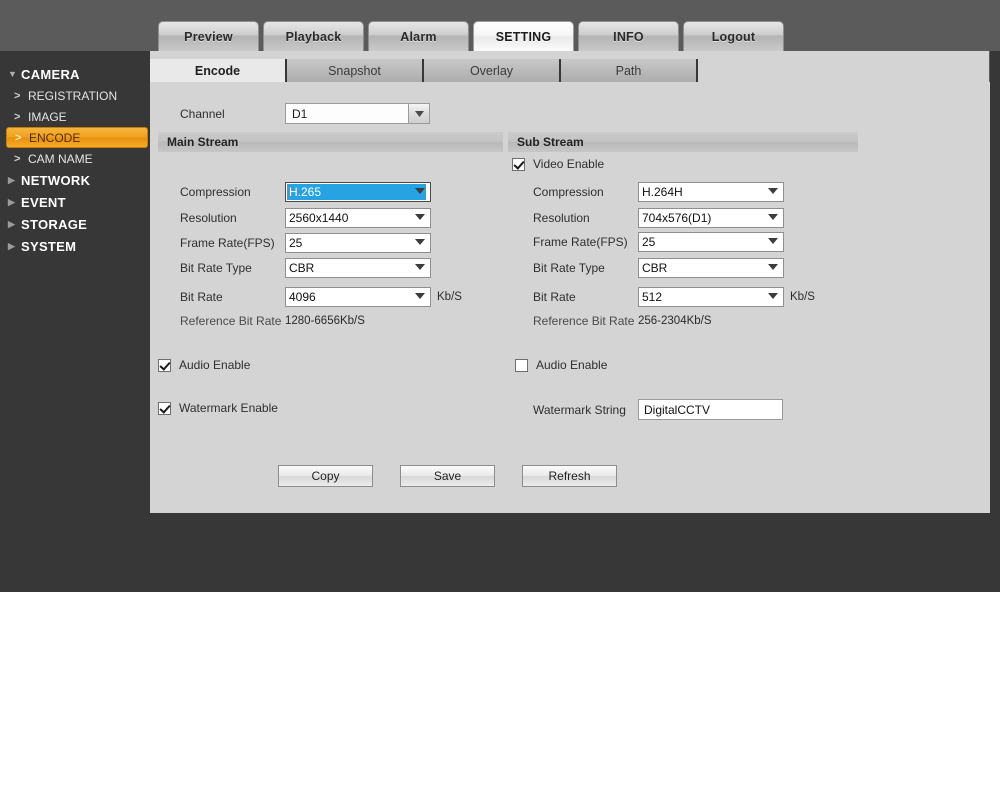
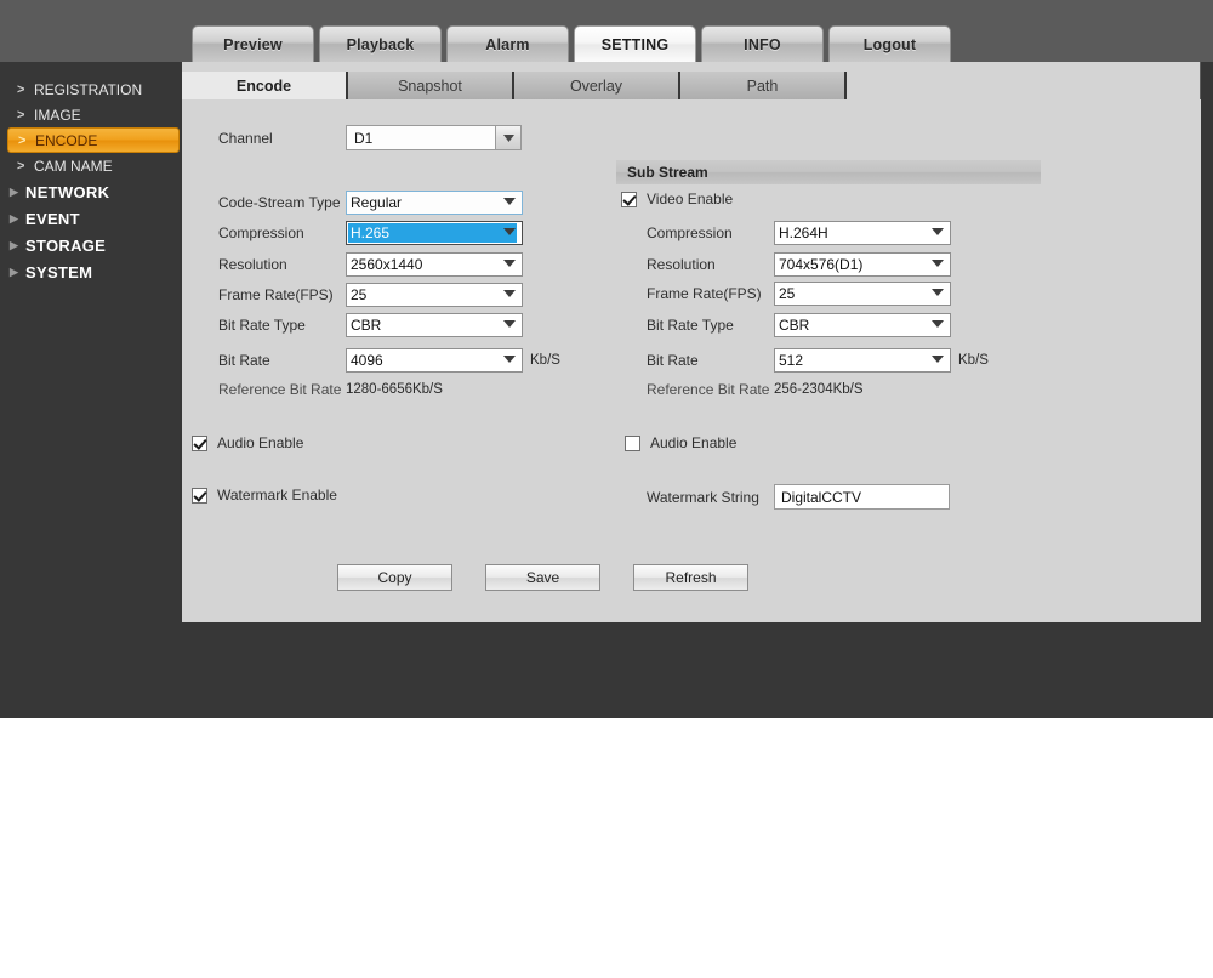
  Preview
  Playback
  Alarm
  SETTING
  INFO
  Logout
- ▼
- CAMERA
  >
  REGISTRATION
  >
  IMAGE
  >
  ENCODE
  >
  CAM NAME
  ▶
  NETWORK
  ▶
  EVENT
  ▶
  STORAGE
  ▶
  SYSTEM
  Encode
  Snapshot
  Overlay
  Path
  Channel
  D1
- Main Stream
  Sub Stream
+ Code-Stream Type
+ Regular
  Compression
  H.265
  Resolution
  2560x1440
  Frame Rate(FPS)
  25
  Bit Rate Type
  CBR
  Bit Rate
  4096
  Kb/S
  Reference Bit Rate
  1280-6656Kb/S
  Audio Enable
  Watermark Enable
  Video Enable
  Compression
  H.264H
  Resolution
  704x576(D1)
  Frame Rate(FPS)
  25
  Bit Rate Type
  CBR
  Bit Rate
  512
  Kb/S
  Reference Bit Rate
  256-2304Kb/S
  Audio Enable
  Watermark String
  DigitalCCTV
  Copy
  Save
  Refresh
